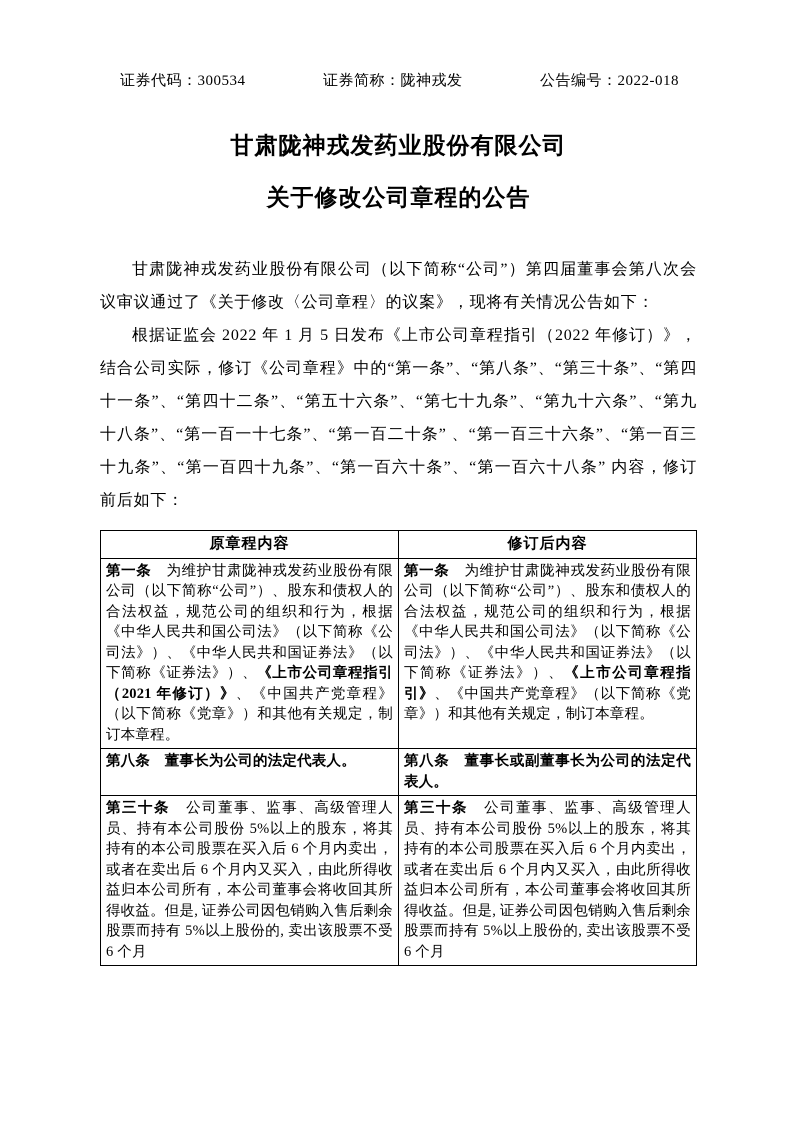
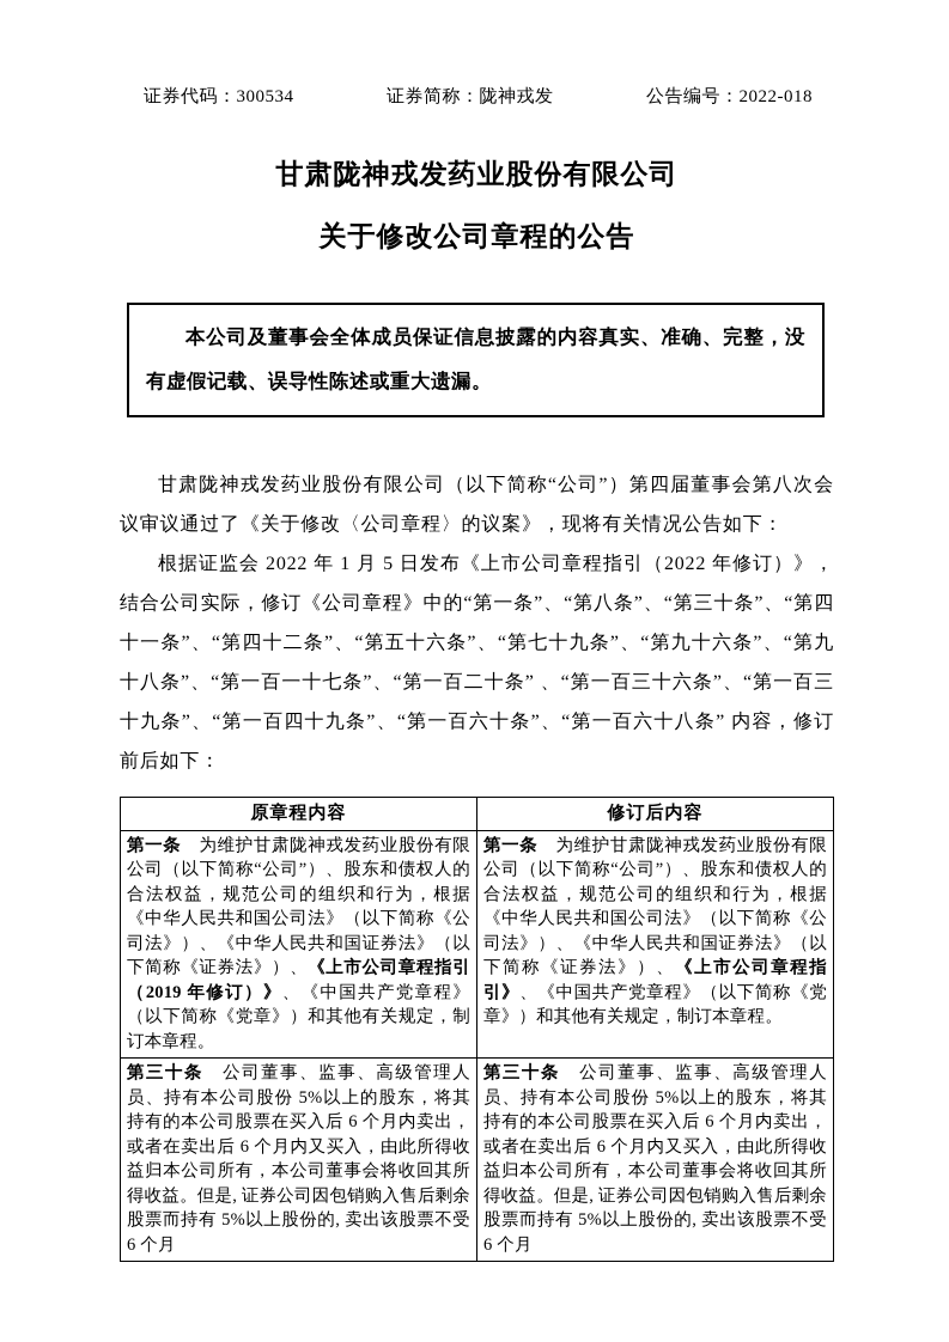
  证券代码：300534
  证券简称：陇神戎发
  公告编号：2022-018
  甘肃陇神戎发药业股份有限公司
  关于修改公司章程的公告
+ 本公司及董事会全体成员保证信息披露的内容真实、准确、完整，没有虚假记载、误导性陈述或重大遗漏。
  甘肃陇神戎发药业股份有限公司（以下简称“公司”）第四届董事会第八次会议审议通过了《关于修改〈公司章程〉的议案》，现将有关情况公告如下：
  根据证监会 2022 年 1 月 5 日发布《上市公司章程指引（2022 年修订）》，结合公司实际，修订《公司章程》中的“第一条”、“第八条”、“第三十条”、“第四十一条”、“第四十二条”、“第五十六条”、“第七十九条”、“第九十六条”、“第九十八条”、“第一百一十七条”、“第一百二十条” 、“第一百三十六条”、“第一百三十九条”、“第一百四十九条”、“第一百六十条”、“第一百六十八条” 内容，修订前后如下：
  原章程内容	修订后内容
- 第一条 为维护甘肃陇神戎发药业股份有限公司（以下简称“公司”）、股东和债权人的合法权益，规范公司的组织和行为，根据《中华人民共和国公司法》（以下简称《公司法》）、《中华人民共和国证券法》（以下简称《证券法》）、《上市公司章程指引（2021 年修订）》、《中国共产党章程》（以下简称《党章》）和其他有关规定，制订本章程。	第一条 为维护甘肃陇神戎发药业股份有限公司（以下简称“公司”）、股东和债权人的合法权益，规范公司的组织和行为，根据《中华人民共和国公司法》（以下简称《公司法》）、《中华人民共和国证券法》（以下简称《证券法》）、《上市公司章程指引》、《中国共产党章程》（以下简称《党章》）和其他有关规定，制订本章程。
+ 第一条 为维护甘肃陇神戎发药业股份有限公司（以下简称“公司”）、股东和债权人的合法权益，规范公司的组织和行为，根据《中华人民共和国公司法》（以下简称《公司法》）、《中华人民共和国证券法》（以下简称《证券法》）、《上市公司章程指引（2019 年修订）》、《中国共产党章程》（以下简称《党章》）和其他有关规定，制订本章程。	第一条 为维护甘肃陇神戎发药业股份有限公司（以下简称“公司”）、股东和债权人的合法权益，规范公司的组织和行为，根据《中华人民共和国公司法》（以下简称《公司法》）、《中华人民共和国证券法》（以下简称《证券法》）、《上市公司章程指引》、《中国共产党章程》（以下简称《党章》）和其他有关规定，制订本章程。
- 第八条 董事长为公司的法定代表人。	第八条 董事长或副董事长为公司的法定代表人。
  第三十条 公司董事、监事、高级管理人员、持有本公司股份 5%以上的股东，将其持有的本公司股票在买入后 6 个月内卖出，或者在卖出后 6 个月内又买入，由此所得收益归本公司所有，本公司董事会将收回其所得收益。但是, 证券公司因包销购入售后剩余股票而持有 5%以上股份的, 卖出该股票不受 6 个月	第三十条 公司董事、监事、高级管理人员、持有本公司股份 5%以上的股东，将其持有的本公司股票在买入后 6 个月内卖出，或者在卖出后 6 个月内又买入，由此所得收益归本公司所有，本公司董事会将收回其所得收益。但是, 证券公司因包销购入售后剩余股票而持有 5%以上股份的, 卖出该股票不受 6 个月
